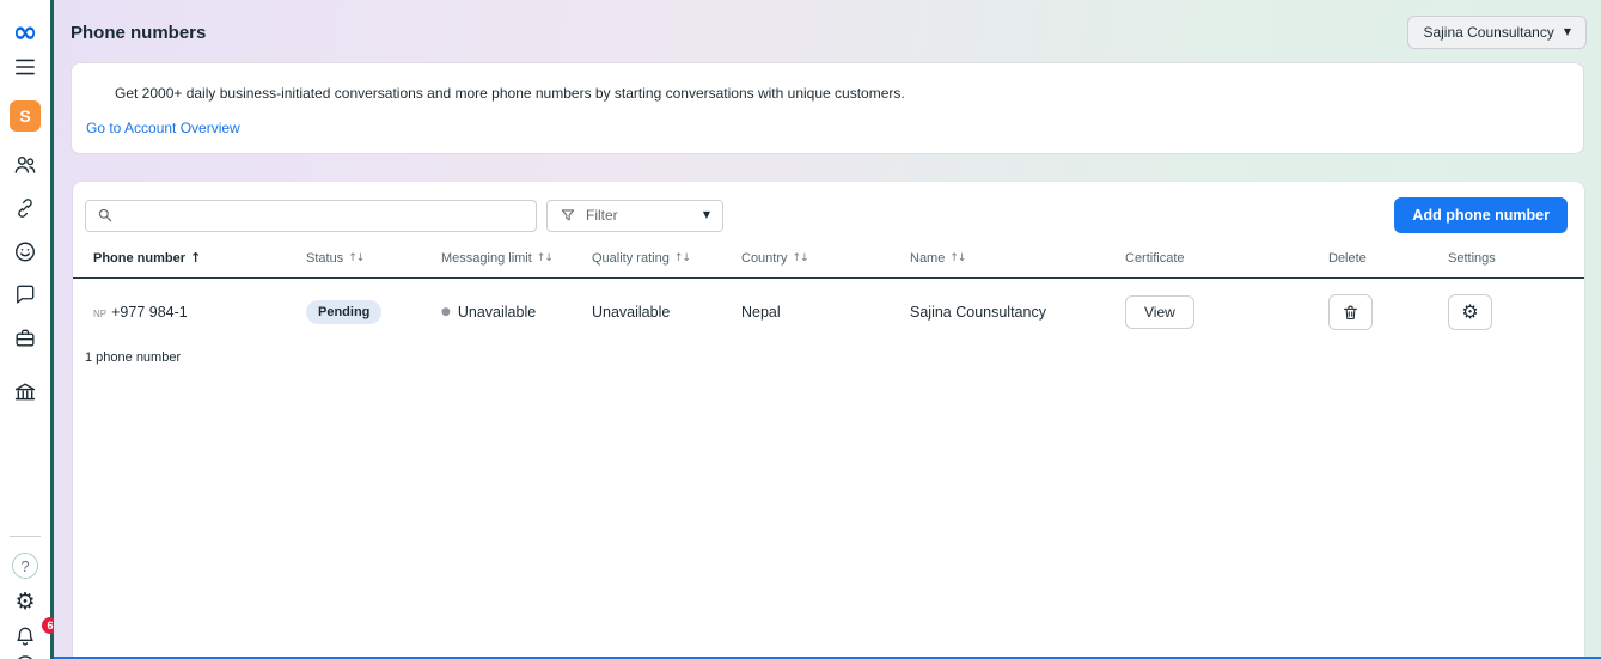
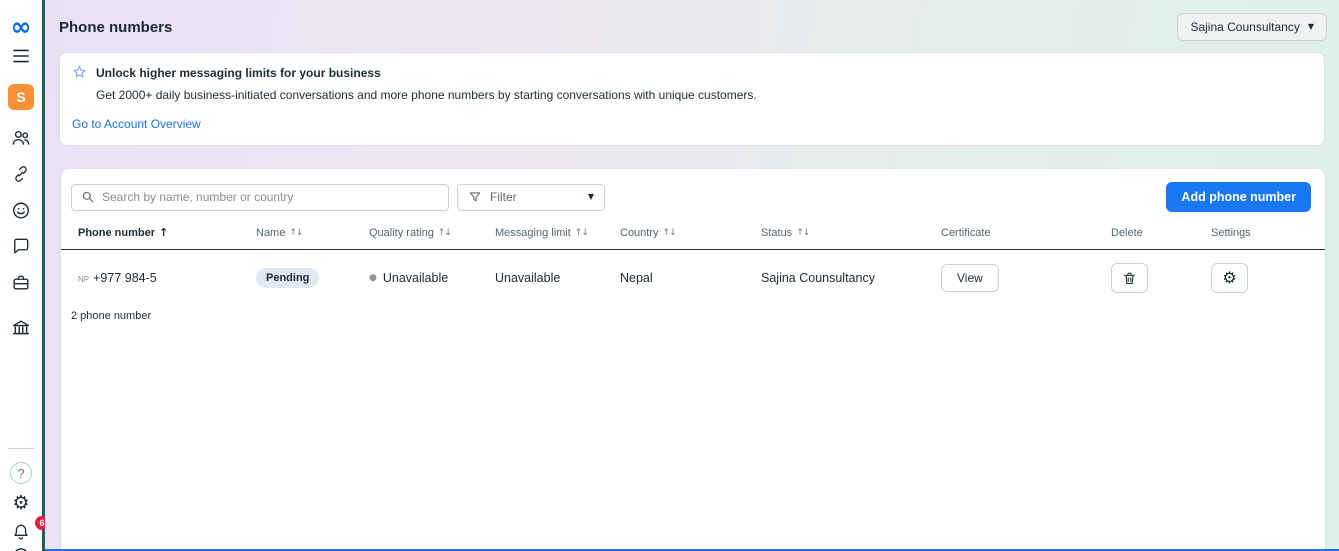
  ∞
  S
  ?
  ⚙
  6
  Phone numbers
  Sajina Counsultancy
  ▼
+ Unlock higher messaging limits for your business
  Get 2000+ daily business-initiated conversations and more phone numbers by starting conversations with unique customers.
  Go to Account Overview
+ Search by name, number or country
  Filter
  ▼
  Add phone number
  Phone number
  ↑
- Status
+ Name
  ↑↓
- Messaging limit
+ Quality rating
  ↑↓
- Quality rating
+ Messaging limit
  ↑↓
  Country
  ↑↓
- Name
+ Status
  ↑↓
  Certificate
  Delete
  Settings
- NP +977 984-1
+ NP +977 984-5
  Pending
  ●
  Unavailable
  Unavailable
  Nepal
  Sajina Counsultancy
  View
  ⚙
- 1 phone number
+ 2 phone number
